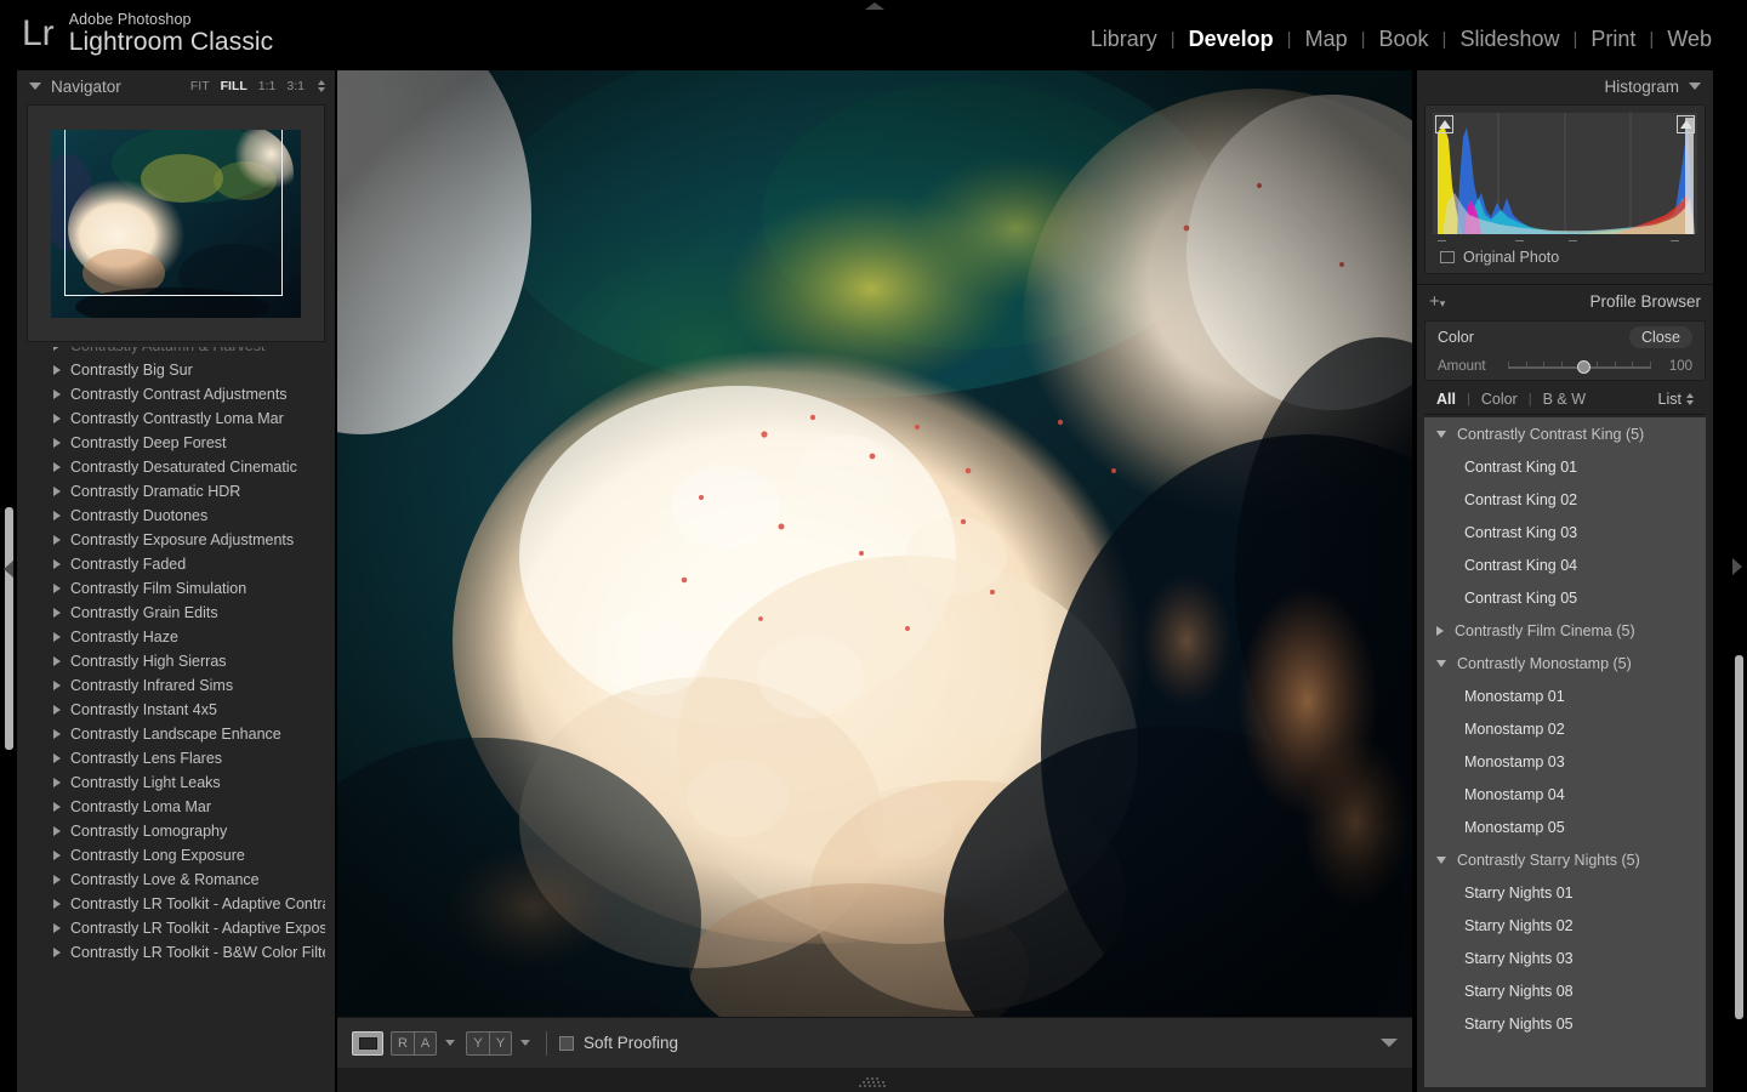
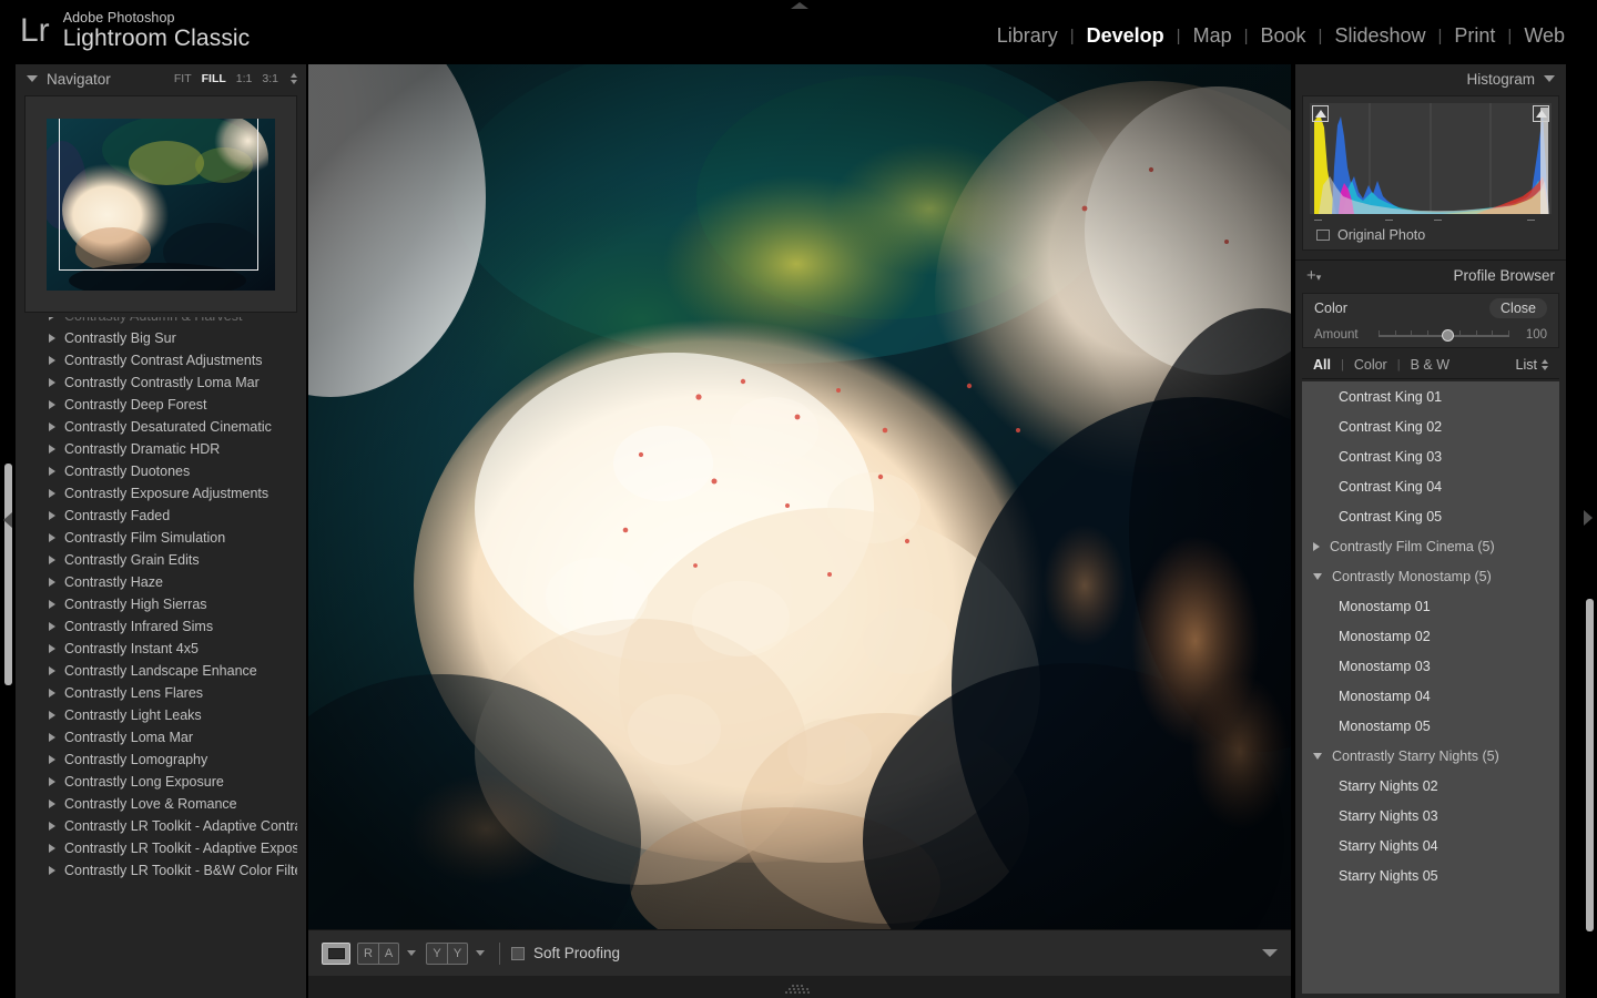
  Lr
  Adobe Photoshop
  Lightroom Classic
  Library
  |
  Develop
  |
  Map
  |
  Book
  |
  Slideshow
  |
  Print
  |
  Web
  Navigator
  FIT
  FILL
  1:1
  3:1
  Contrastly Big Sur
  Contrastly Contrast Adjustments
  Contrastly Contrastly Loma Mar
  Contrastly Deep Forest
  Contrastly Desaturated Cinematic
  Contrastly Dramatic HDR
  Contrastly Duotones
  Contrastly Exposure Adjustments
  Contrastly Faded
  Contrastly Film Simulation
  Contrastly Grain Edits
  Contrastly Haze
  Contrastly High Sierras
  Contrastly Infrared Sims
  Contrastly Instant 4x5
  Contrastly Landscape Enhance
  Contrastly Lens Flares
  Contrastly Light Leaks
  Contrastly Loma Mar
  Contrastly Lomography
  Contrastly Long Exposure
  Contrastly Love & Romance
  Contrastly LR Toolkit - Adaptive Contr
  Contrastly LR Toolkit - Adaptive Expos
  Contrastly LR Toolkit - B&W Color Filt
  R
  A
  Y
  Y
  Soft Proofing
  Histogram
  Original Photo
  +▾
  Profile Browser
  Color
  Close
  Amount
  100
  All
  |
  Color
  |
  B & W
  List
- Contrastly Contrast King (5)
  Contrast King 01
  Contrast King 02
  Contrast King 03
  Contrast King 04
  Contrast King 05
  Contrastly Film Cinema (5)
  Contrastly Monostamp (5)
  Monostamp 01
  Monostamp 02
  Monostamp 03
  Monostamp 04
  Monostamp 05
  Contrastly Starry Nights (5)
- Starry Nights 01
  Starry Nights 02
  Starry Nights 03
- Starry Nights 08
+ Starry Nights 04
  Starry Nights 05
